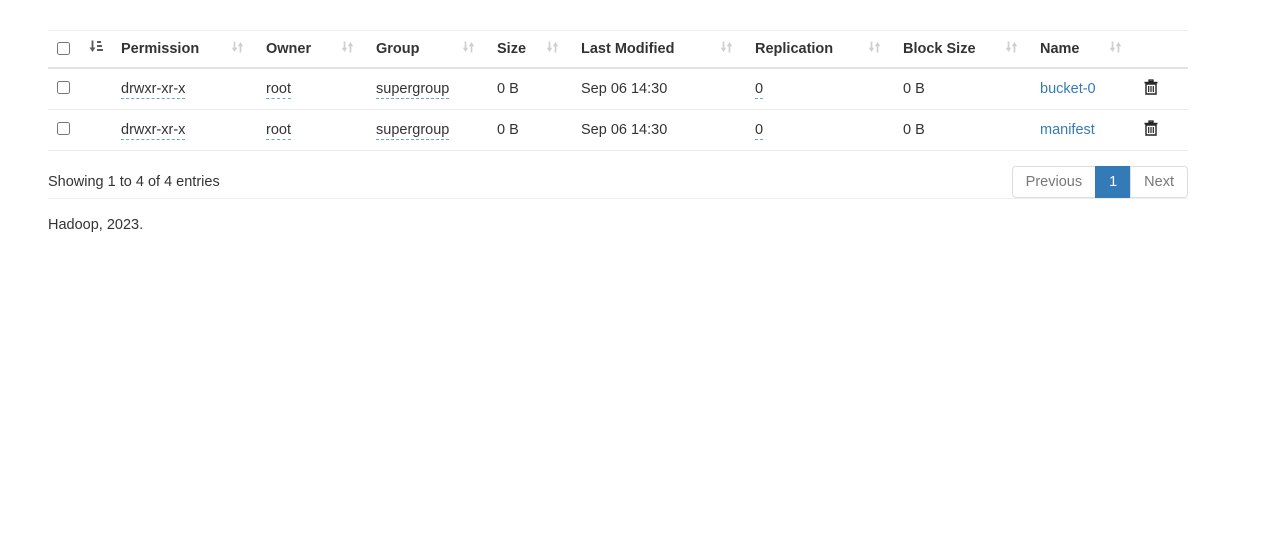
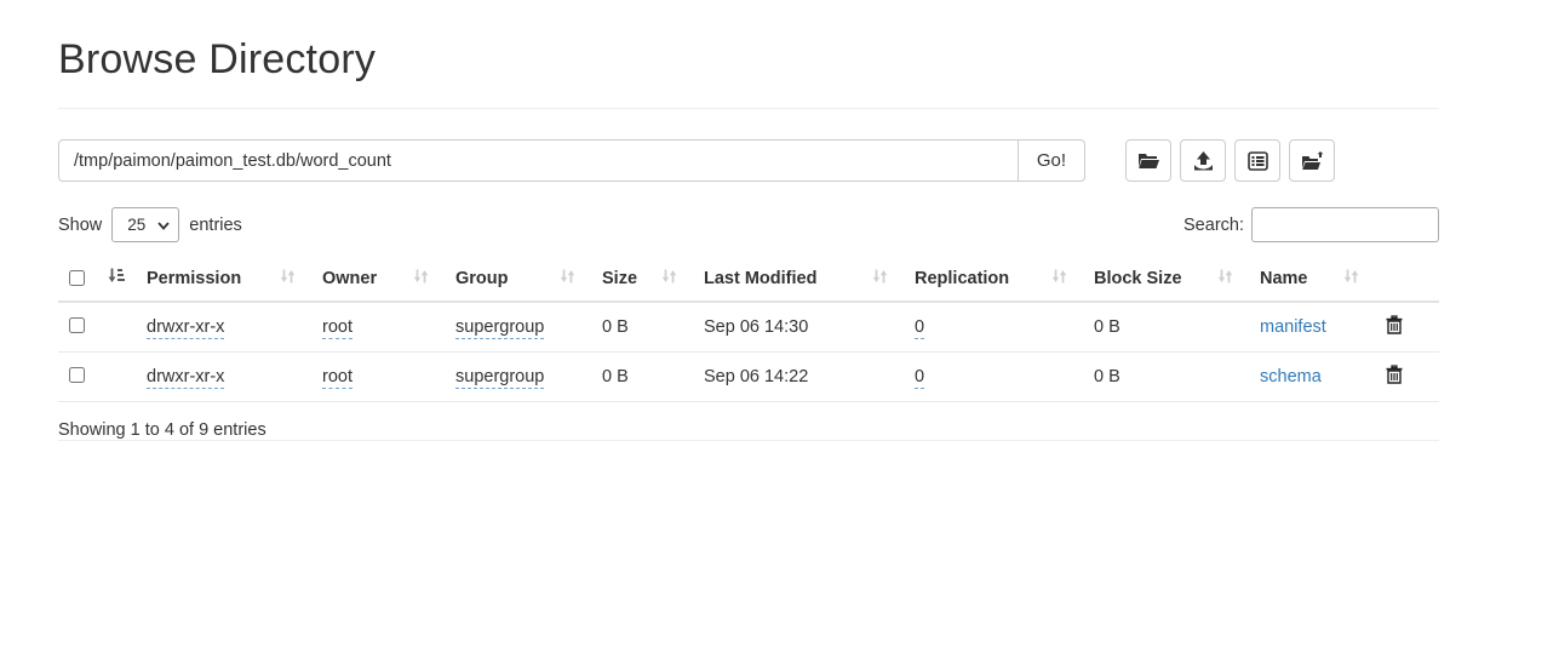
+ Browse Directory
+ /tmp/paimon/paimon_test.db/word_count
+ Go!
+ Show
+ 25
+ entries
+ Search:
  	Permission	Owner	Group	Size	Last Modified	Replication	Block Size	Name
- 	drwxr-xr-x	root	supergroup	0 B	Sep 06 14:30	0	0 B	bucket-0
  	drwxr-xr-x	root	supergroup	0 B	Sep 06 14:30	0	0 B	manifest
+ 	drwxr-xr-x	root	supergroup	0 B	Sep 06 14:22	0	0 B	schema
- Showing 1 to 4 of 4 entries
+ Showing 1 to 4 of 9 entries
- Previous
- 1
- Next
- Hadoop, 2023.
